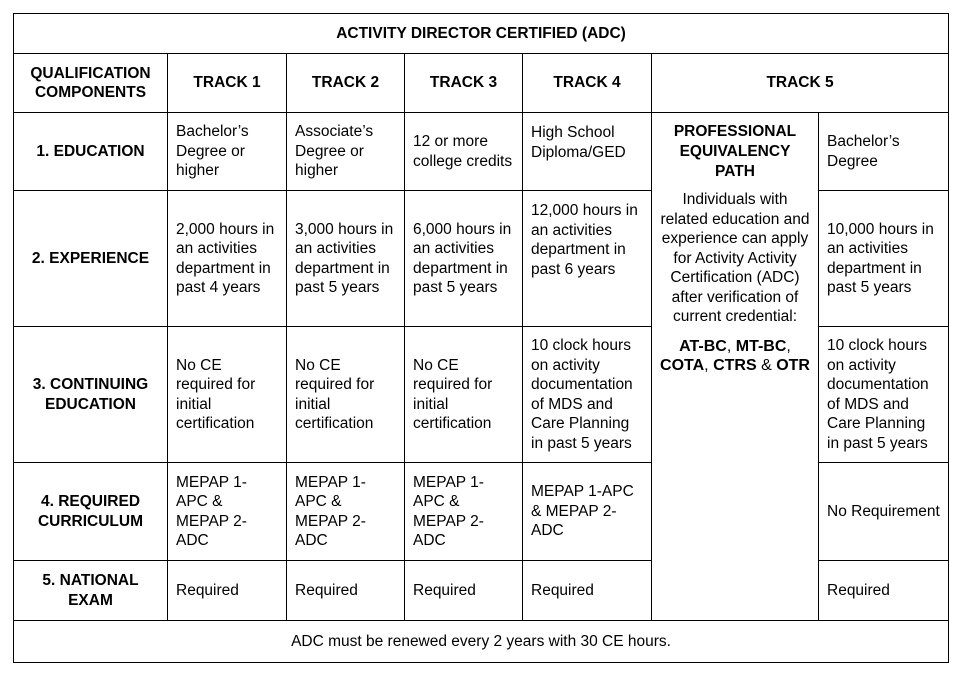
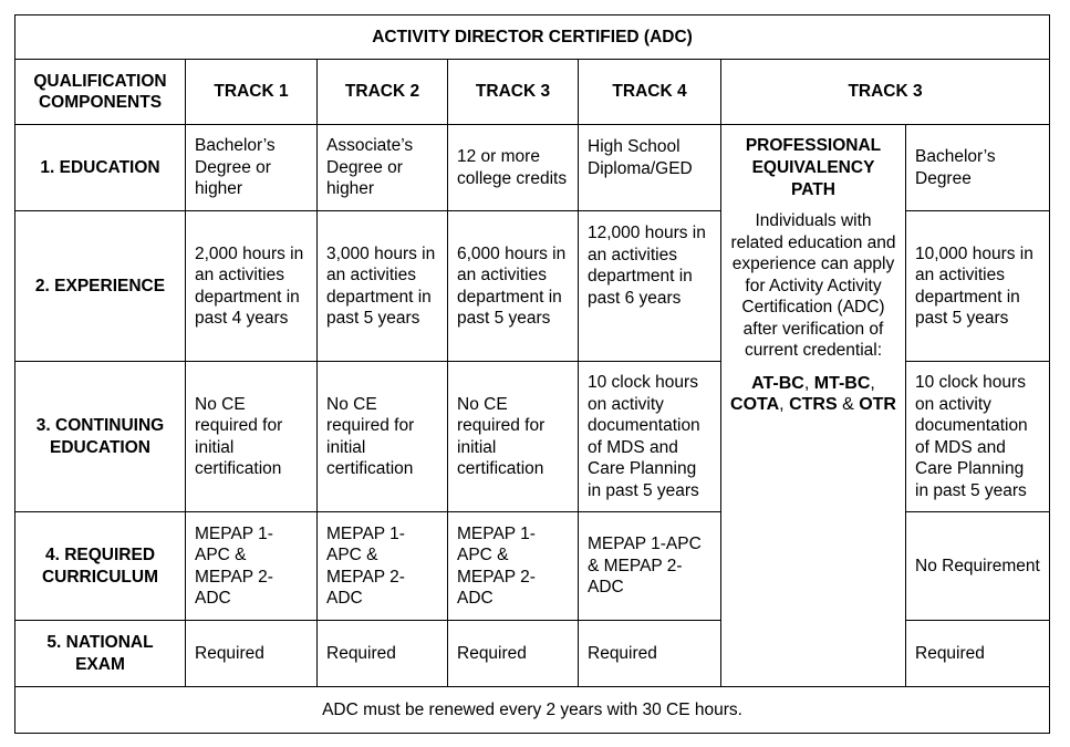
  ACTIVITY DIRECTOR CERTIFIED (ADC)
- QUALIFICATION COMPONENTS	TRACK 1	TRACK 2	TRACK 3	TRACK 4	TRACK 5
+ QUALIFICATION COMPONENTS	TRACK 1	TRACK 2	TRACK 3	TRACK 4	TRACK 3
  1. EDUCATION	Bachelor’s Degree or higher	Associate’s Degree or higher	12 or more college credits	High School Diploma/GED	PROFESSIONAL EQUIVALENCY PATH Individuals with related education and experience can apply for Activity Activity Certification (ADC) after verification of current credential: AT-BC, MT-BC, COTA, CTRS & OTR	Bachelor’s Degree
  2. EXPERIENCE	2,000 hours in an activities department in past 4 years	3,000 hours in an activities department in past 5 years	6,000 hours in an activities department in past 5 years	12,000 hours in an activities department in past 6 years	10,000 hours in an activities department in past 5 years
  3. CONTINUING EDUCATION	No CE required for initial certification	No CE required for initial certification	No CE required for initial certification	10 clock hours on activity documentation of MDS and Care Planning in past 5 years	10 clock hours on activity documentation of MDS and Care Planning in past 5 years
  4. REQUIRED CURRICULUM	MEPAP 1-APC & MEPAP 2-ADC	MEPAP 1-APC & MEPAP 2-ADC	MEPAP 1-APC & MEPAP 2-ADC	MEPAP 1-APC & MEPAP 2-ADC	No Requirement
  5. NATIONAL EXAM	Required	Required	Required	Required	Required
  ADC must be renewed every 2 years with 30 CE hours.
